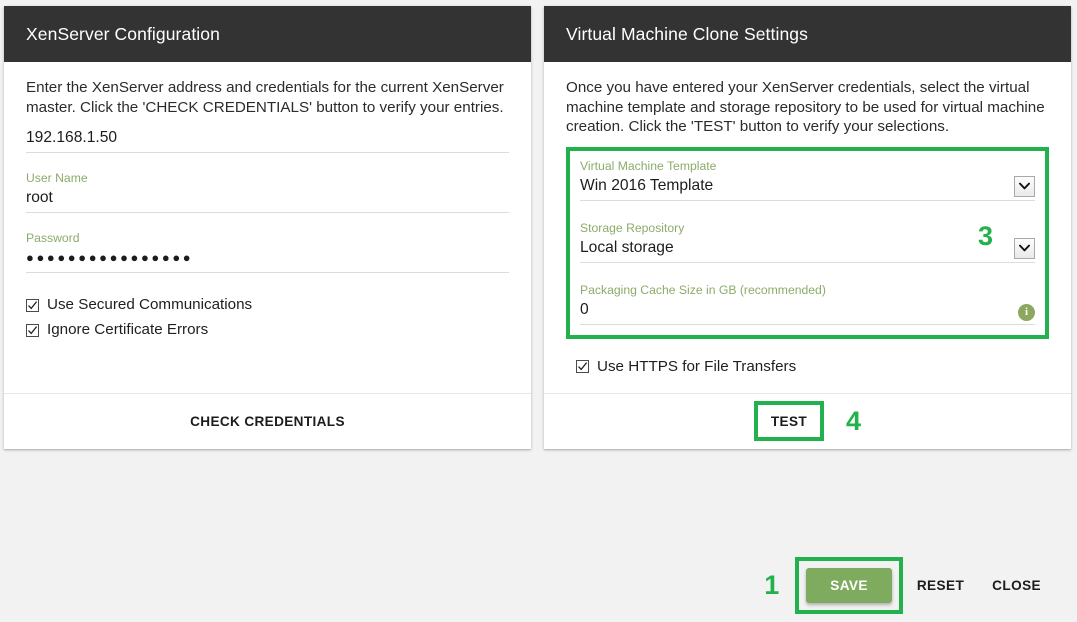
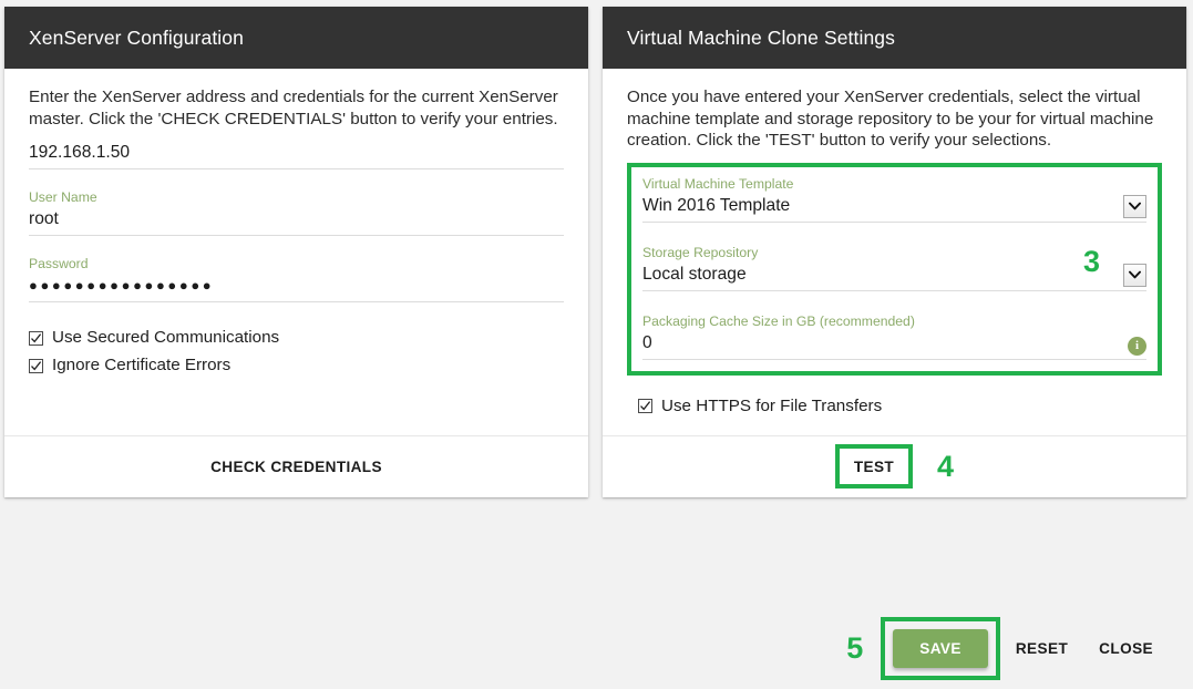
  XenServer Configuration
  Enter the XenServer address and credentials for the current XenServer master. Click the 'CHECK CREDENTIALS' button to verify your entries.
  192.168.1.50
  User Name
  root
  Password
  ●●●●●●●●●●●●●●●●
  Use Secured Communications
  Ignore Certificate Errors
  CHECK CREDENTIALS
  Virtual Machine Clone Settings
- Once you have entered your XenServer credentials, select the virtual machine template and storage repository to be used for virtual machine creation. Click the 'TEST' button to verify your selections.
+ Once you have entered your XenServer credentials, select the virtual machine template and storage repository to be your for virtual machine creation. Click the 'TEST' button to verify your selections.
  3
  Virtual Machine Template
  Win 2016 Template
  Storage Repository
  Local storage
  Packaging Cache Size in GB (recommended)
  0
  i
  Use HTTPS for File Transfers
  TEST
  4
- 1
+ 5
  SAVE
  RESET
  CLOSE
